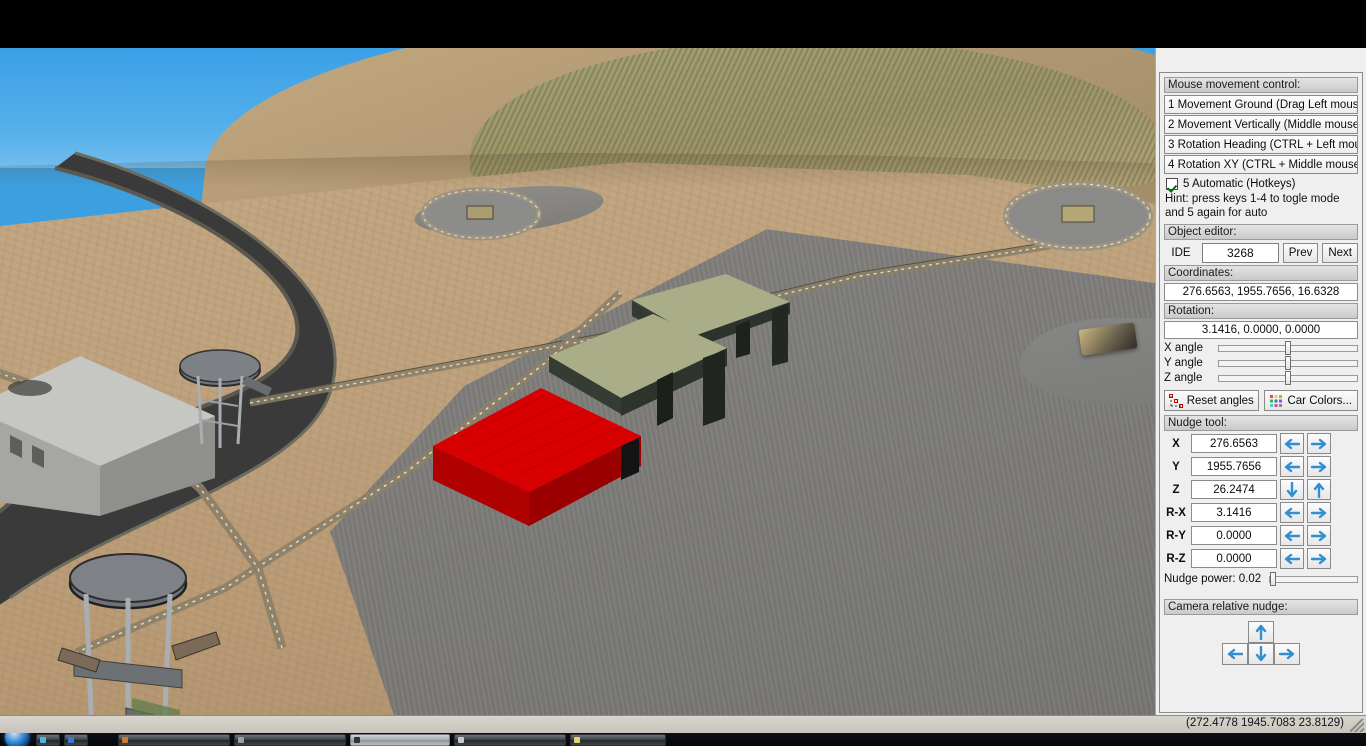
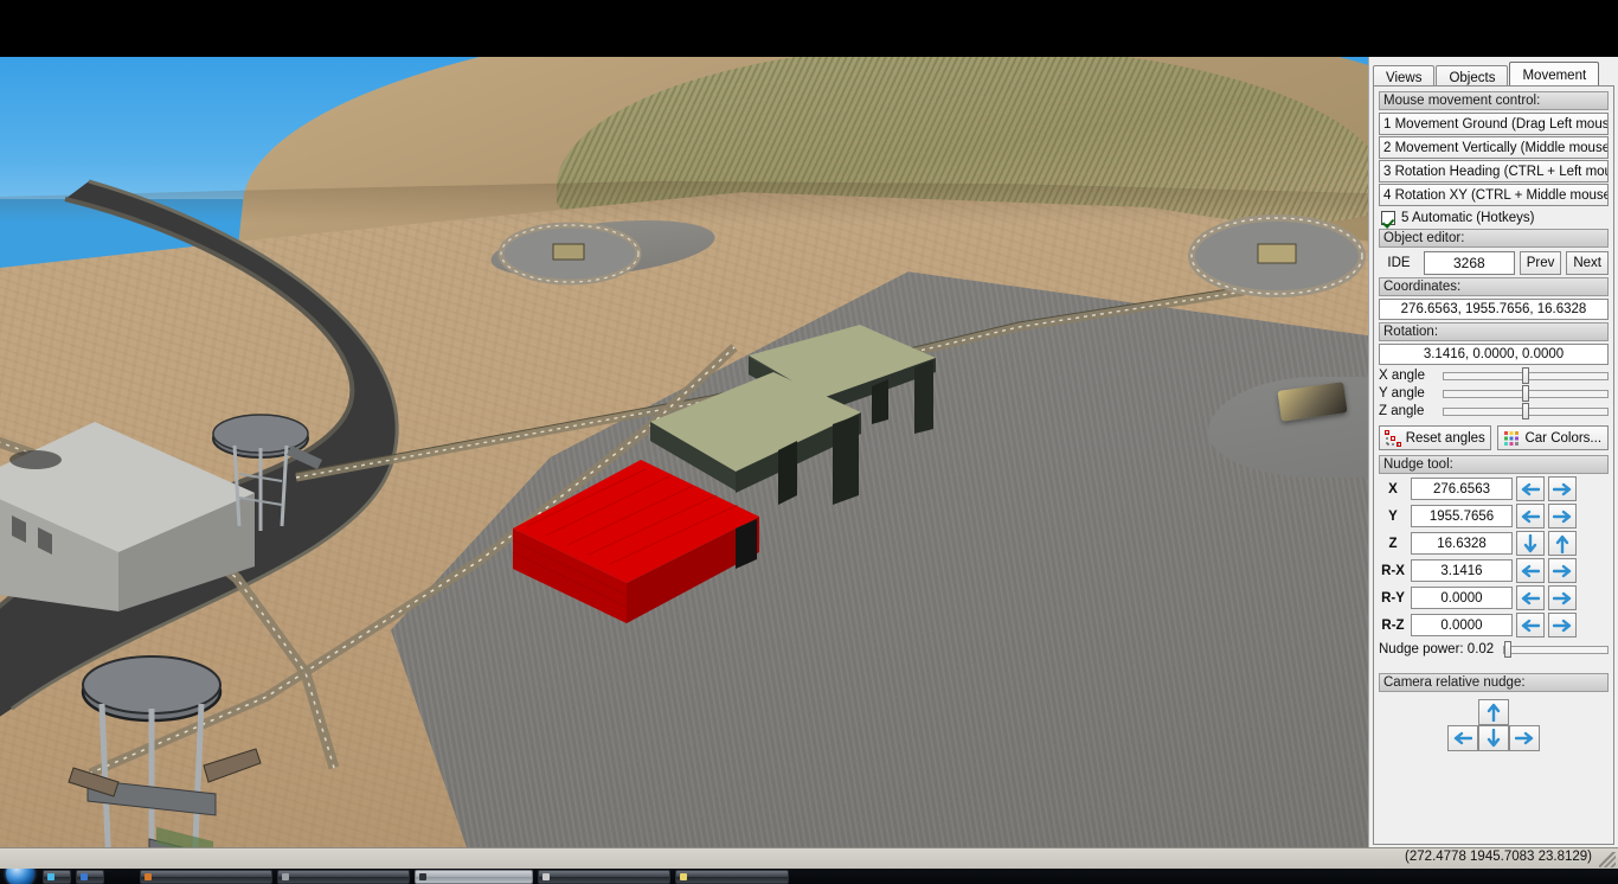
+ Views
+ Objects
+ Movement
  Mouse movement control:
  1 Movement Ground (Drag Left mous
  2 Movement Vertically (Middle mouse
  3 Rotation Heading (CTRL + Left mo
  4 Rotation XY (CTRL + Middle mouse
  5 Automatic (Hotkeys)
- Hint: press keys 1-4 to togle mode and 5 again for auto
  Object editor:
  IDE
  3268
  Prev
  Next
  Coordinates:
  276.6563, 1955.7656, 16.6328
  Rotation:
  3.1416, 0.0000, 0.0000
  X angle
  Y angle
  Z angle
  Reset angles
  Car Colors...
  Nudge tool:
  X
  276.6563
  Y
  1955.7656
  Z
- 26.2474
+ 16.6328
  R-X
  3.1416
  R-Y
  0.0000
  R-Z
  0.0000
  Nudge power: 0.02
  Camera relative nudge:
  (272.4778 1945.7083 23.8129)
